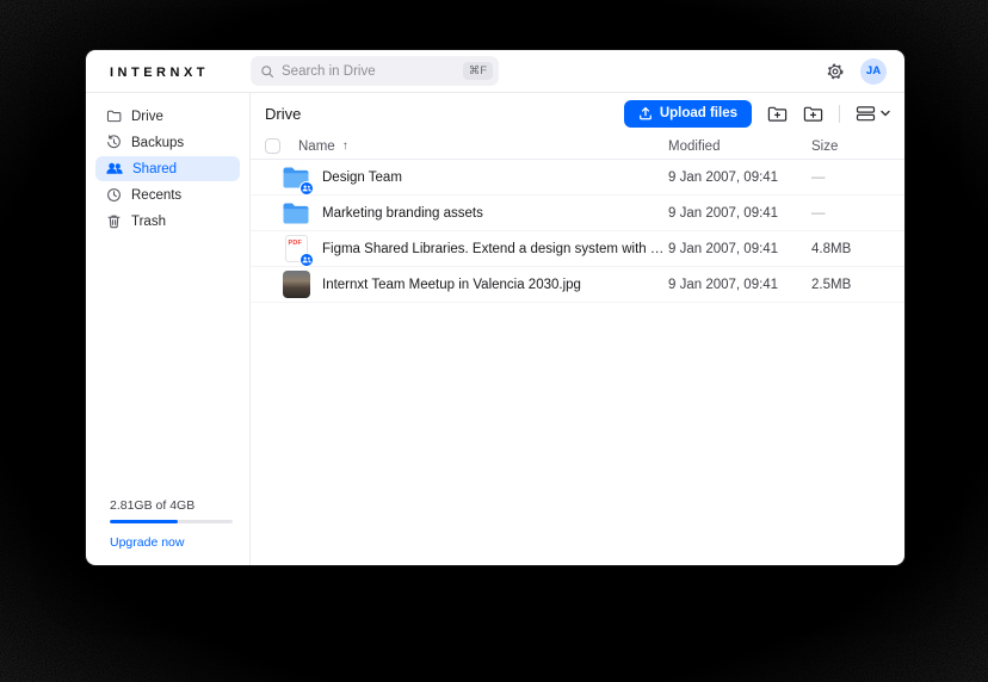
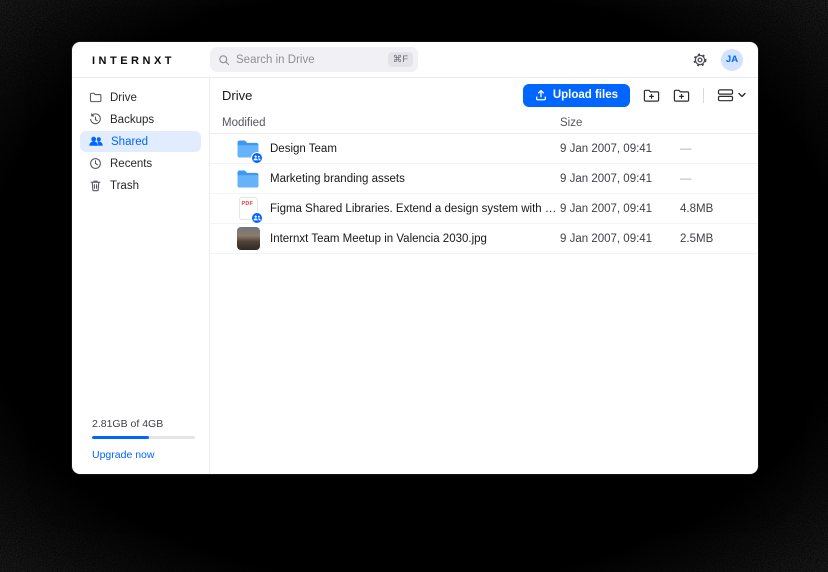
  INTERNXT
  Search in Drive
  ⌘F
  JA
  Drive
  Backups
  Shared
  Recents
  Trash
  2.81GB of 4GB
  Upgrade now
  Drive
  Upload files
- Name
- ↑
  Modified
  Size
  Design Team
  9 Jan 2007, 09:41
  —
  Marketing branding assets
  9 Jan 2007, 09:41
  —
  Figma Shared Libraries. Extend a design system with ass
  9 Jan 2007, 09:41
  4.8MB
  Internxt Team Meetup in Valencia 2030.jpg
  9 Jan 2007, 09:41
  2.5MB
